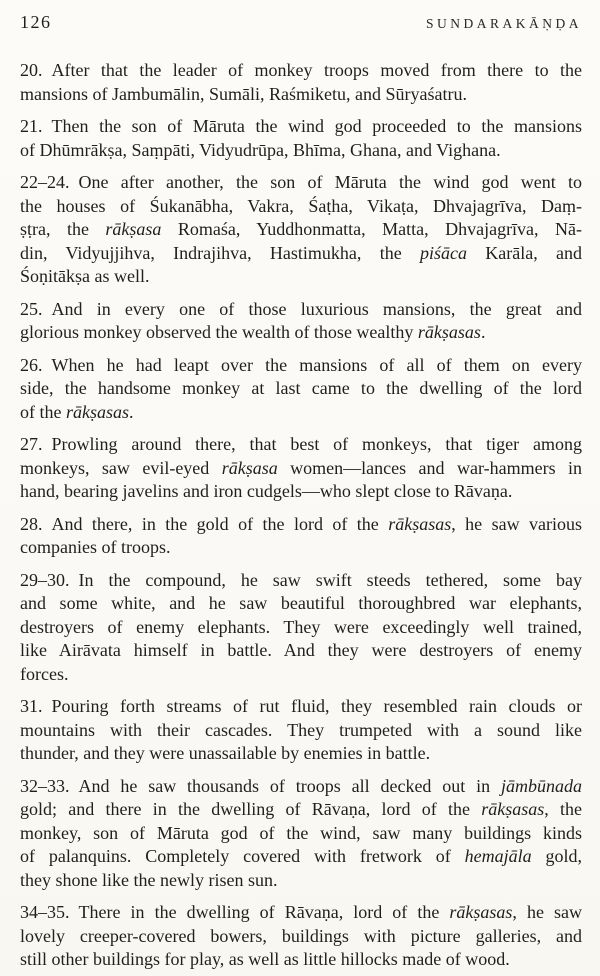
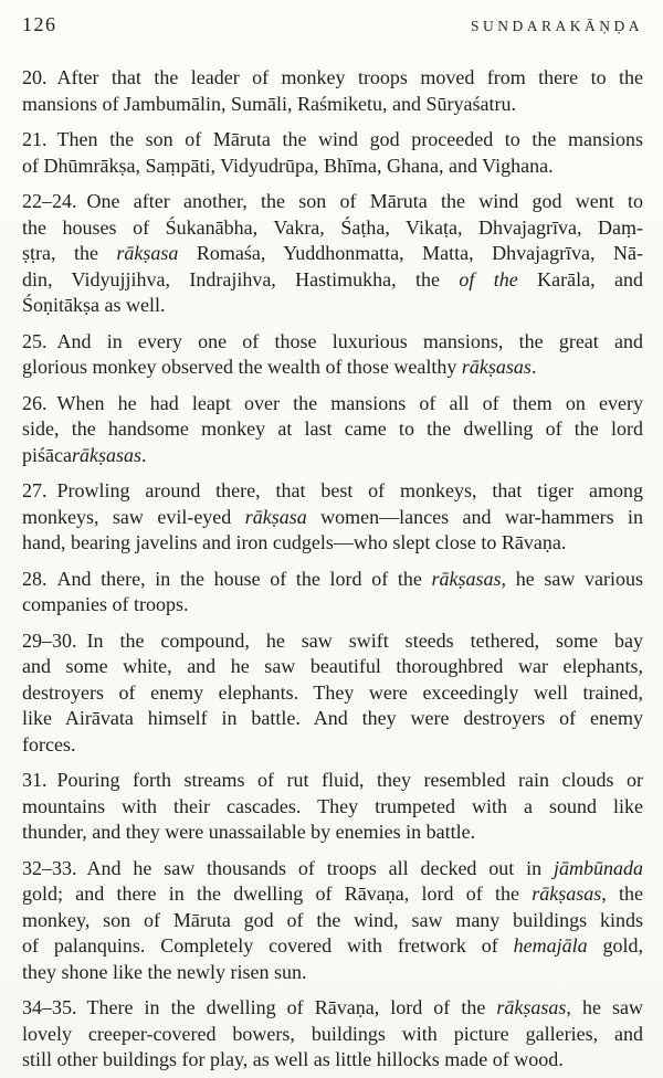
  126
  SUNDARAKĀṆḌA
  20. After that the leader of monkey troops moved from there to the
  mansions of Jambumālin, Sumāli, Raśmiketu, and Sūryaśatru.
  21. Then the son of Māruta the wind god proceeded to the mansions
  of Dhūmrākṣa, Saṃpāti, Vidyudrūpa, Bhīma, Ghana, and Vighana.
  22–24. One after another, the son of Māruta the wind god went to
  the houses of Śukanābha, Vakra, Śaṭha, Vikaṭa, Dhvajagrīva, Daṃ-
  ṣṭra, the rākṣasa Romaśa, Yuddhonmatta, Matta, Dhvajagrīva, Nā-
- din, Vidyujjihva, Indrajihva, Hastimukha, the piśāca Karāla, and
+ din, Vidyujjihva, Indrajihva, Hastimukha, the of the Karāla, and
  Śoṇitākṣa as well.
  25. And in every one of those luxurious mansions, the great and
  glorious monkey observed the wealth of those wealthy rākṣasas.
  26. When he had leapt over the mansions of all of them on every
  side, the handsome monkey at last came to the dwelling of the lord
- of the rākṣasas.
+ piśācarākṣasas.
  27. Prowling around there, that best of monkeys, that tiger among
  monkeys, saw evil-eyed rākṣasa women—lances and war-hammers in
  hand, bearing javelins and iron cudgels—who slept close to Rāvaṇa.
- 28. And there, in the gold of the lord of the rākṣasas, he saw various
+ 28. And there, in the house of the lord of the rākṣasas, he saw various
  companies of troops.
  29–30. In the compound, he saw swift steeds tethered, some bay
  and some white, and he saw beautiful thoroughbred war elephants,
  destroyers of enemy elephants. They were exceedingly well trained,
  like Airāvata himself in battle. And they were destroyers of enemy
  forces.
  31. Pouring forth streams of rut fluid, they resembled rain clouds or
  mountains with their cascades. They trumpeted with a sound like
  thunder, and they were unassailable by enemies in battle.
  32–33. And he saw thousands of troops all decked out in jāmbūnada
  gold; and there in the dwelling of Rāvaṇa, lord of the rākṣasas, the
  monkey, son of Māruta god of the wind, saw many buildings kinds
  of palanquins. Completely covered with fretwork of hemajāla gold,
  they shone like the newly risen sun.
  34–35. There in the dwelling of Rāvaṇa, lord of the rākṣasas, he saw
  lovely creeper-covered bowers, buildings with picture galleries, and
  still other buildings for play, as well as little hillocks made of wood.
